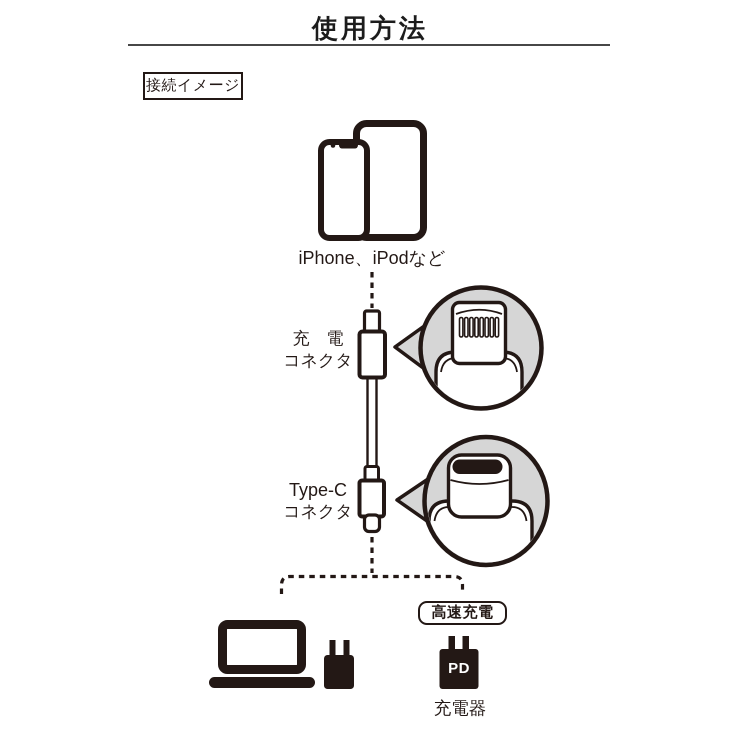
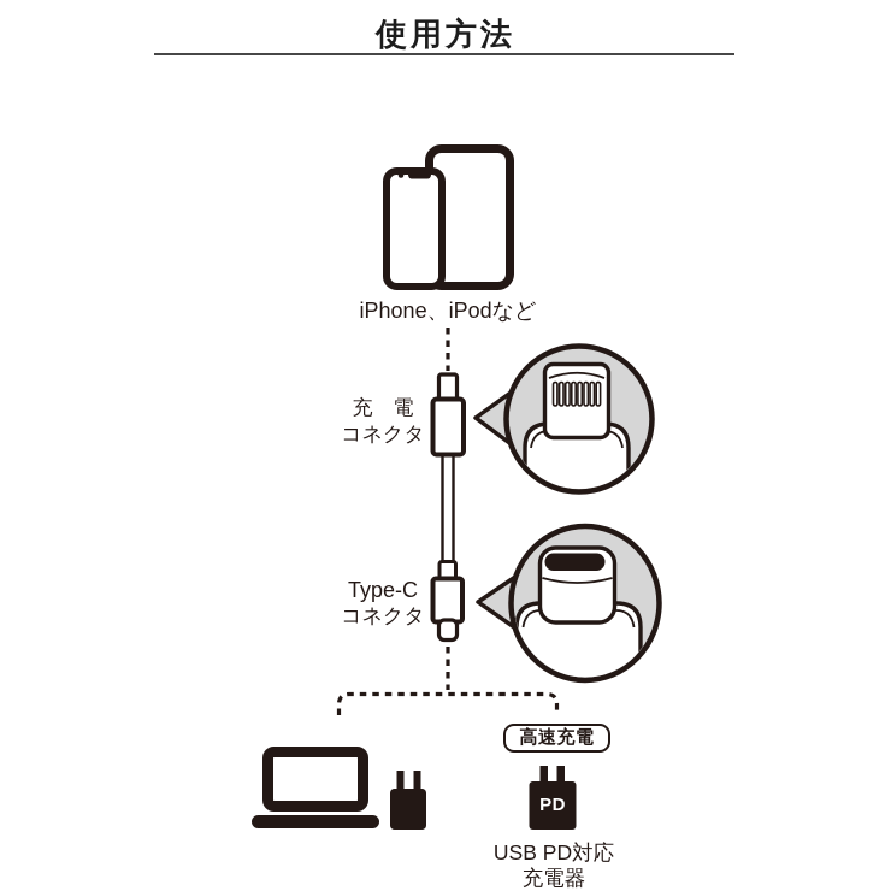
  使用方法
- 接続イメージ
  iPhone、iPodなど
  充 電
  コネクタ
  Type-C
  コネクタ
  高速充電
  PD
+ USB PD対応
  充電器
